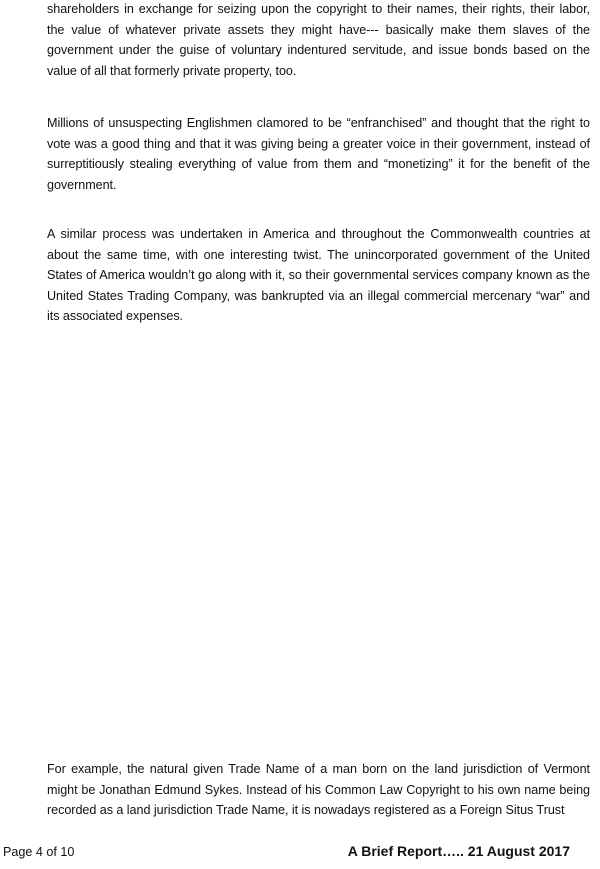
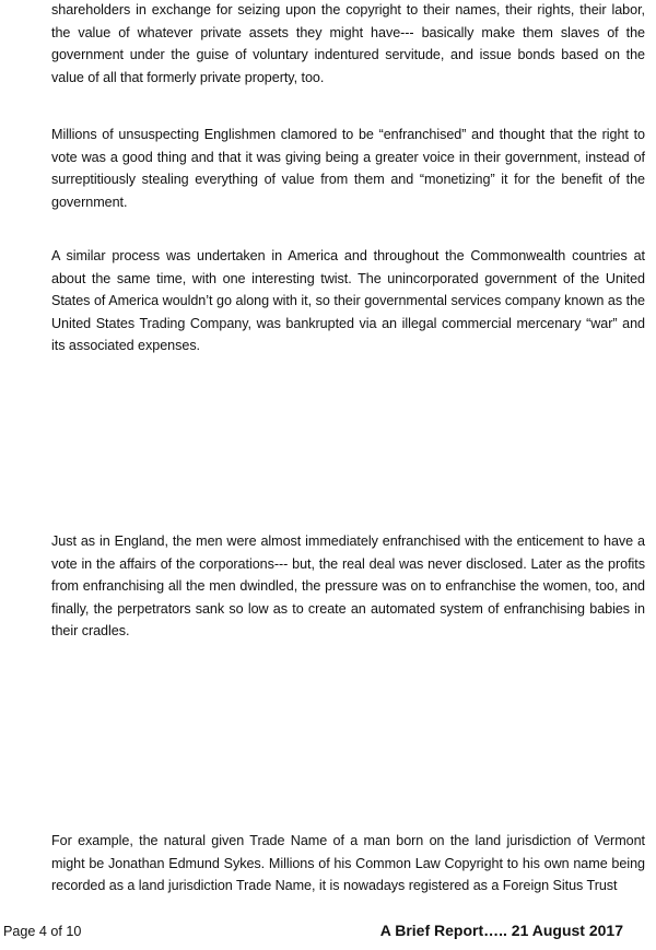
  shareholders in exchange for seizing upon the copyright to their names, their rights, their labor, the value of whatever private assets they might have--- basically make them slaves of the government under the guise of voluntary indentured servitude, and issue bonds based on the value of all that formerly private property, too.
  Millions of unsuspecting Englishmen clamored to be “enfranchised” and thought that the right to vote was a good thing and that it was giving being a greater voice in their government, instead of surreptitiously stealing everything of value from them and “monetizing” it for the benefit of the government.
  A similar process was undertaken in America and throughout the Commonwealth countries at about the same time, with one interesting twist. The unincorporated government of the United States of America wouldn’t go along with it, so their governmental services company known as the United States Trading Company, was bankrupted via an illegal commercial mercenary “war” and its associated expenses.
+ Just as in England, the men were almost immediately enfranchised with the enticement to have a vote in the affairs of the corporations--- but, the real deal was never disclosed. Later as the profits from enfranchising all the men dwindled, the pressure was on to enfranchise the women, too, and finally, the perpetrators sank so low as to create an automated system of enfranchising babies in their cradles.
- For example, the natural given Trade Name of a man born on the land jurisdiction of Vermont might be Jonathan Edmund Sykes. Instead of his Common Law Copyright to his own name being recorded as a land jurisdiction Trade Name, it is nowadays registered as a Foreign Situs Trust
+ For example, the natural given Trade Name of a man born on the land jurisdiction of Vermont might be Jonathan Edmund Sykes. Millions of his Common Law Copyright to his own name being recorded as a land jurisdiction Trade Name, it is nowadays registered as a Foreign Situs Trust
  Page 4 of 10
  A Brief Report….. 21 August 2017
